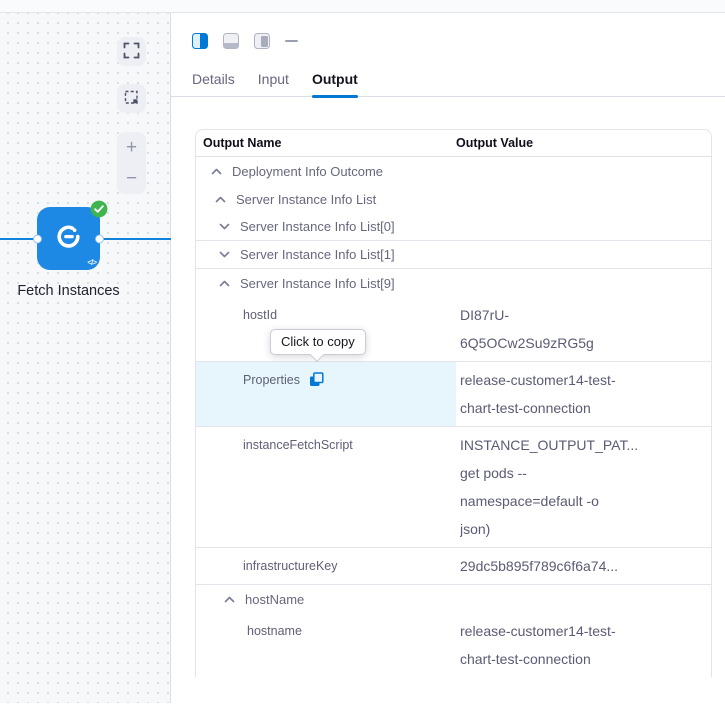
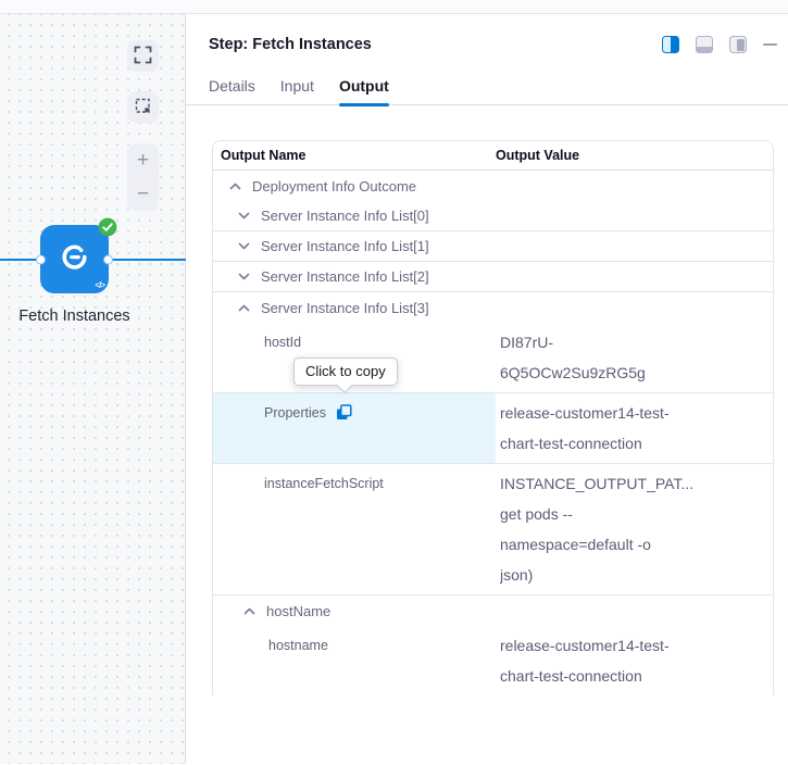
  +
  −
  </>
  Fetch Instances
+ Step: Fetch Instances
  Details
  Input
  Output
  Output Name
  Output Value
  Deployment Info Outcome
- Server Instance Info List
  Server Instance Info List[0]
  Server Instance Info List[1]
+ Server Instance Info List[2]
- Server Instance Info List[9]
+ Server Instance Info List[3]
  hostId
  DI87rU-
  6Q5OCw2Su9zRG5g
  Properties
  Click to copy
  release-customer14-test-
  chart-test-connection
  instanceFetchScript
  INSTANCE_OUTPUT_PAT...
  get pods --
  namespace=default -o
  json)
- infrastructureKey
- 29dc5b895f789c6f6a74...
  hostName
  hostname
  release-customer14-test-
  chart-test-connection
